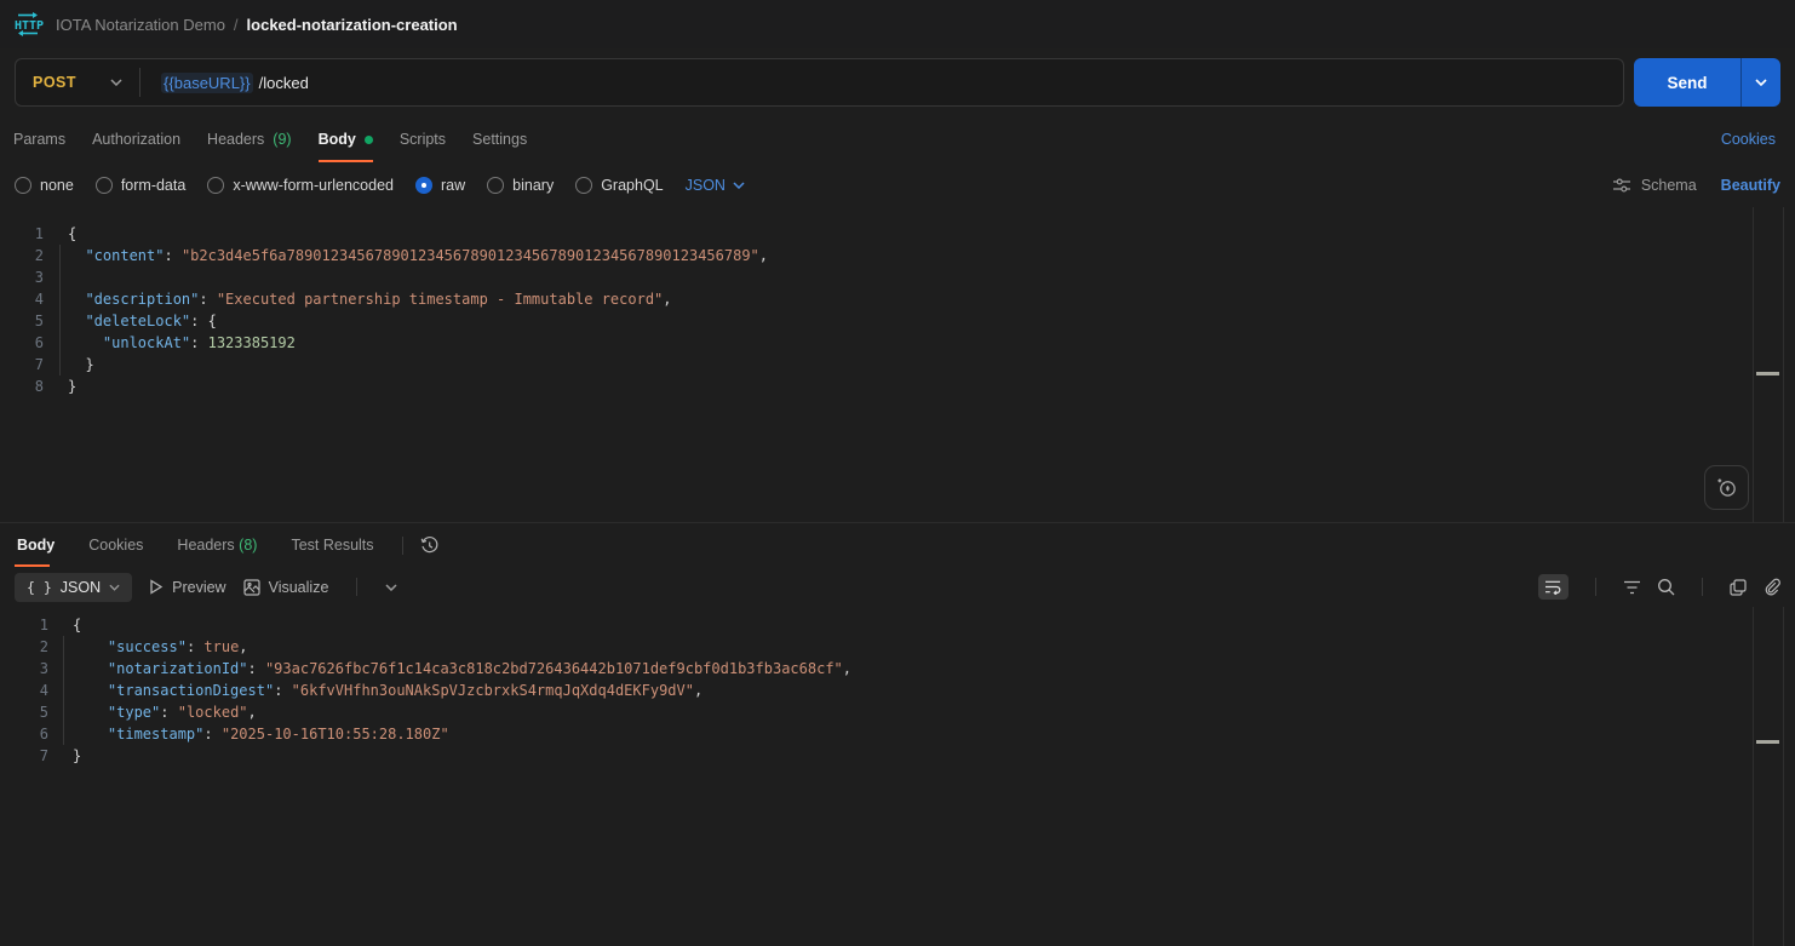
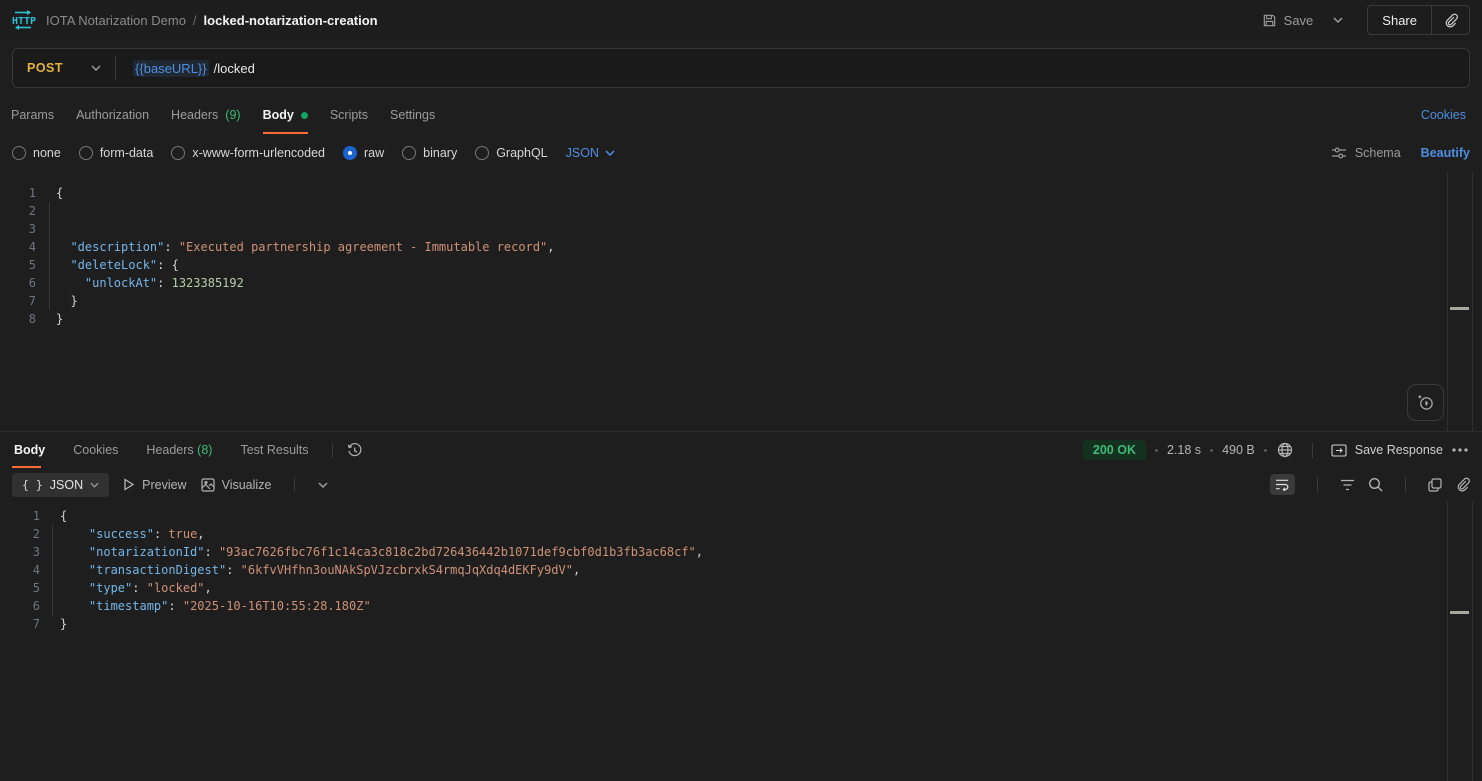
  HTTP
  IOTA Notarization Demo
  /
  locked-notarization-creation
+ Save
+ Share
  POST
  {{baseURL}}
  /locked
- Send
  Params
  Authorization
  Headers
  (9)
  Body
  Scripts
  Settings
  Cookies
  none
  form-data
  x-www-form-urlencoded
  raw
  binary
  GraphQL
  JSON
  Schema
  Beautify
  1
  {
  2
- "content": "b2c3d4e5f6a78901234567890123456789012345678901234567890123456789",
  3
  4
- "description": "Executed partnership timestamp - Immutable record",
+ "description": "Executed partnership agreement - Immutable record",
  5
  "deleteLock": {
  6
  "unlockAt": 1323385192
  7
  }
  8
  }
  Body
  Cookies
  Headers
  (8)
  Test Results
+ 200 OK
+ 2.18 s
+ 490 B
+ Save Response
  { }
  JSON
  Preview
  Visualize
  1
  {
  2
  "success": true,
  3
  "notarizationId": "93ac7626fbc76f1c14ca3c818c2bd726436442b1071def9cbf0d1b3fb3ac68cf",
  4
  "transactionDigest": "6kfvVHfhn3ouNAkSpVJzcbrxkS4rmqJqXdq4dEKFy9dV",
  5
  "type": "locked",
  6
  "timestamp": "2025-10-16T10:55:28.180Z"
  7
  }
